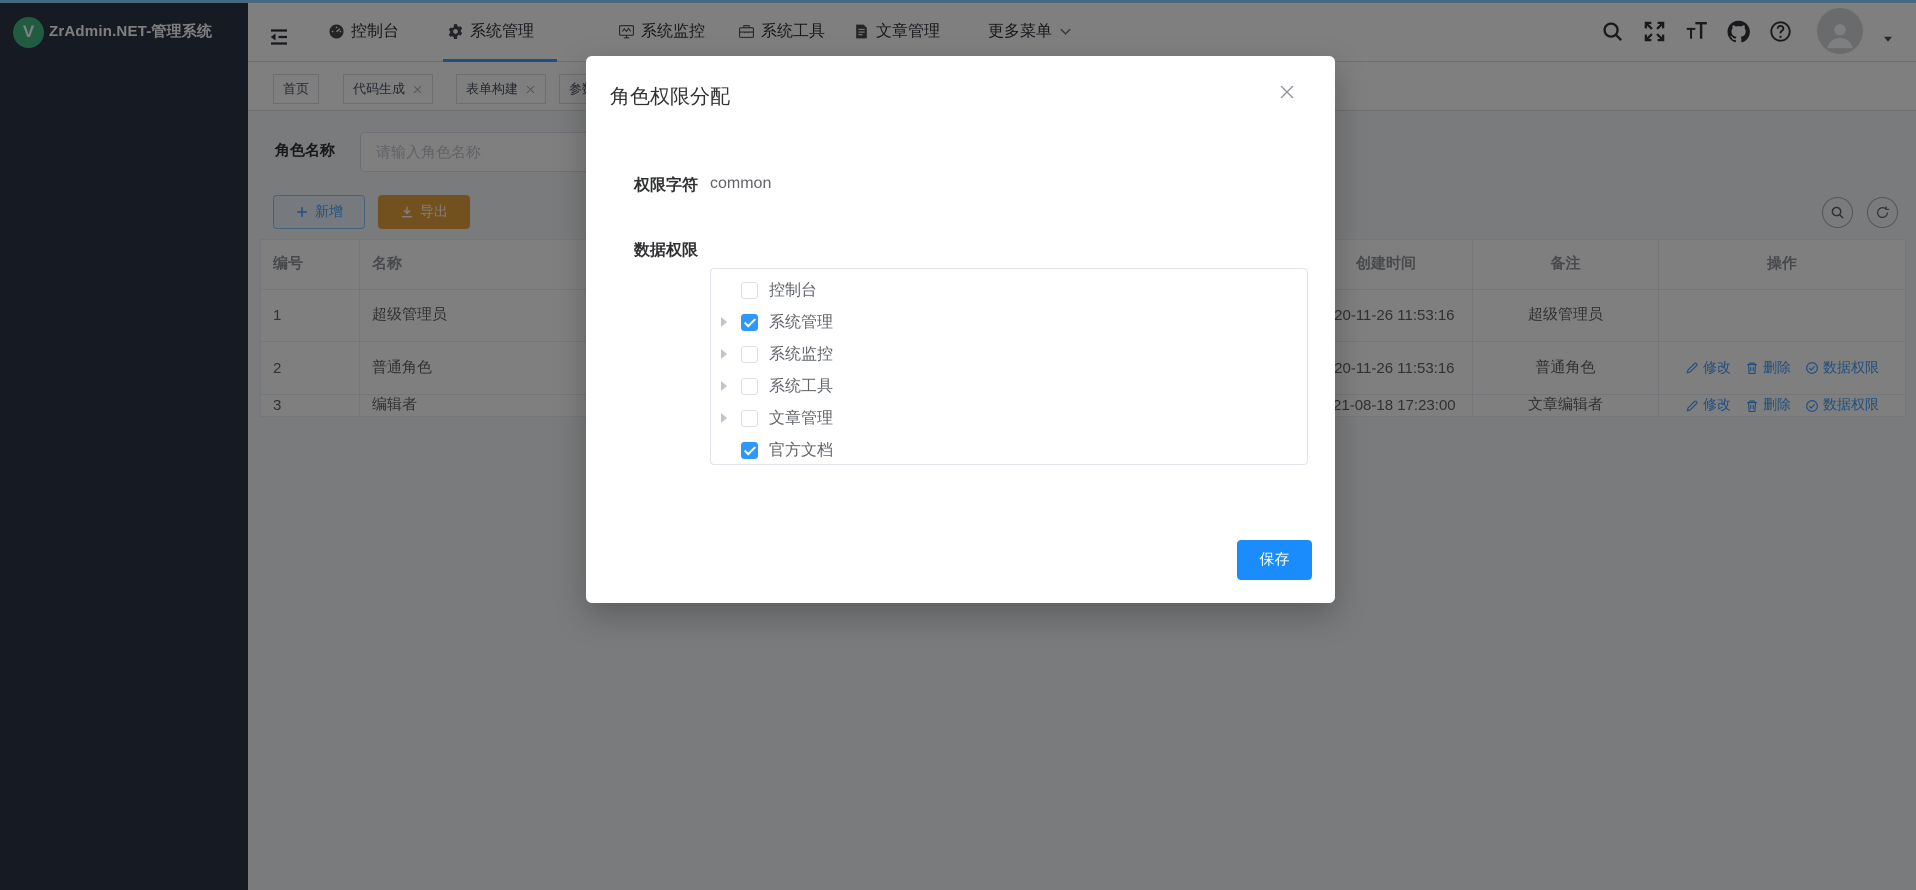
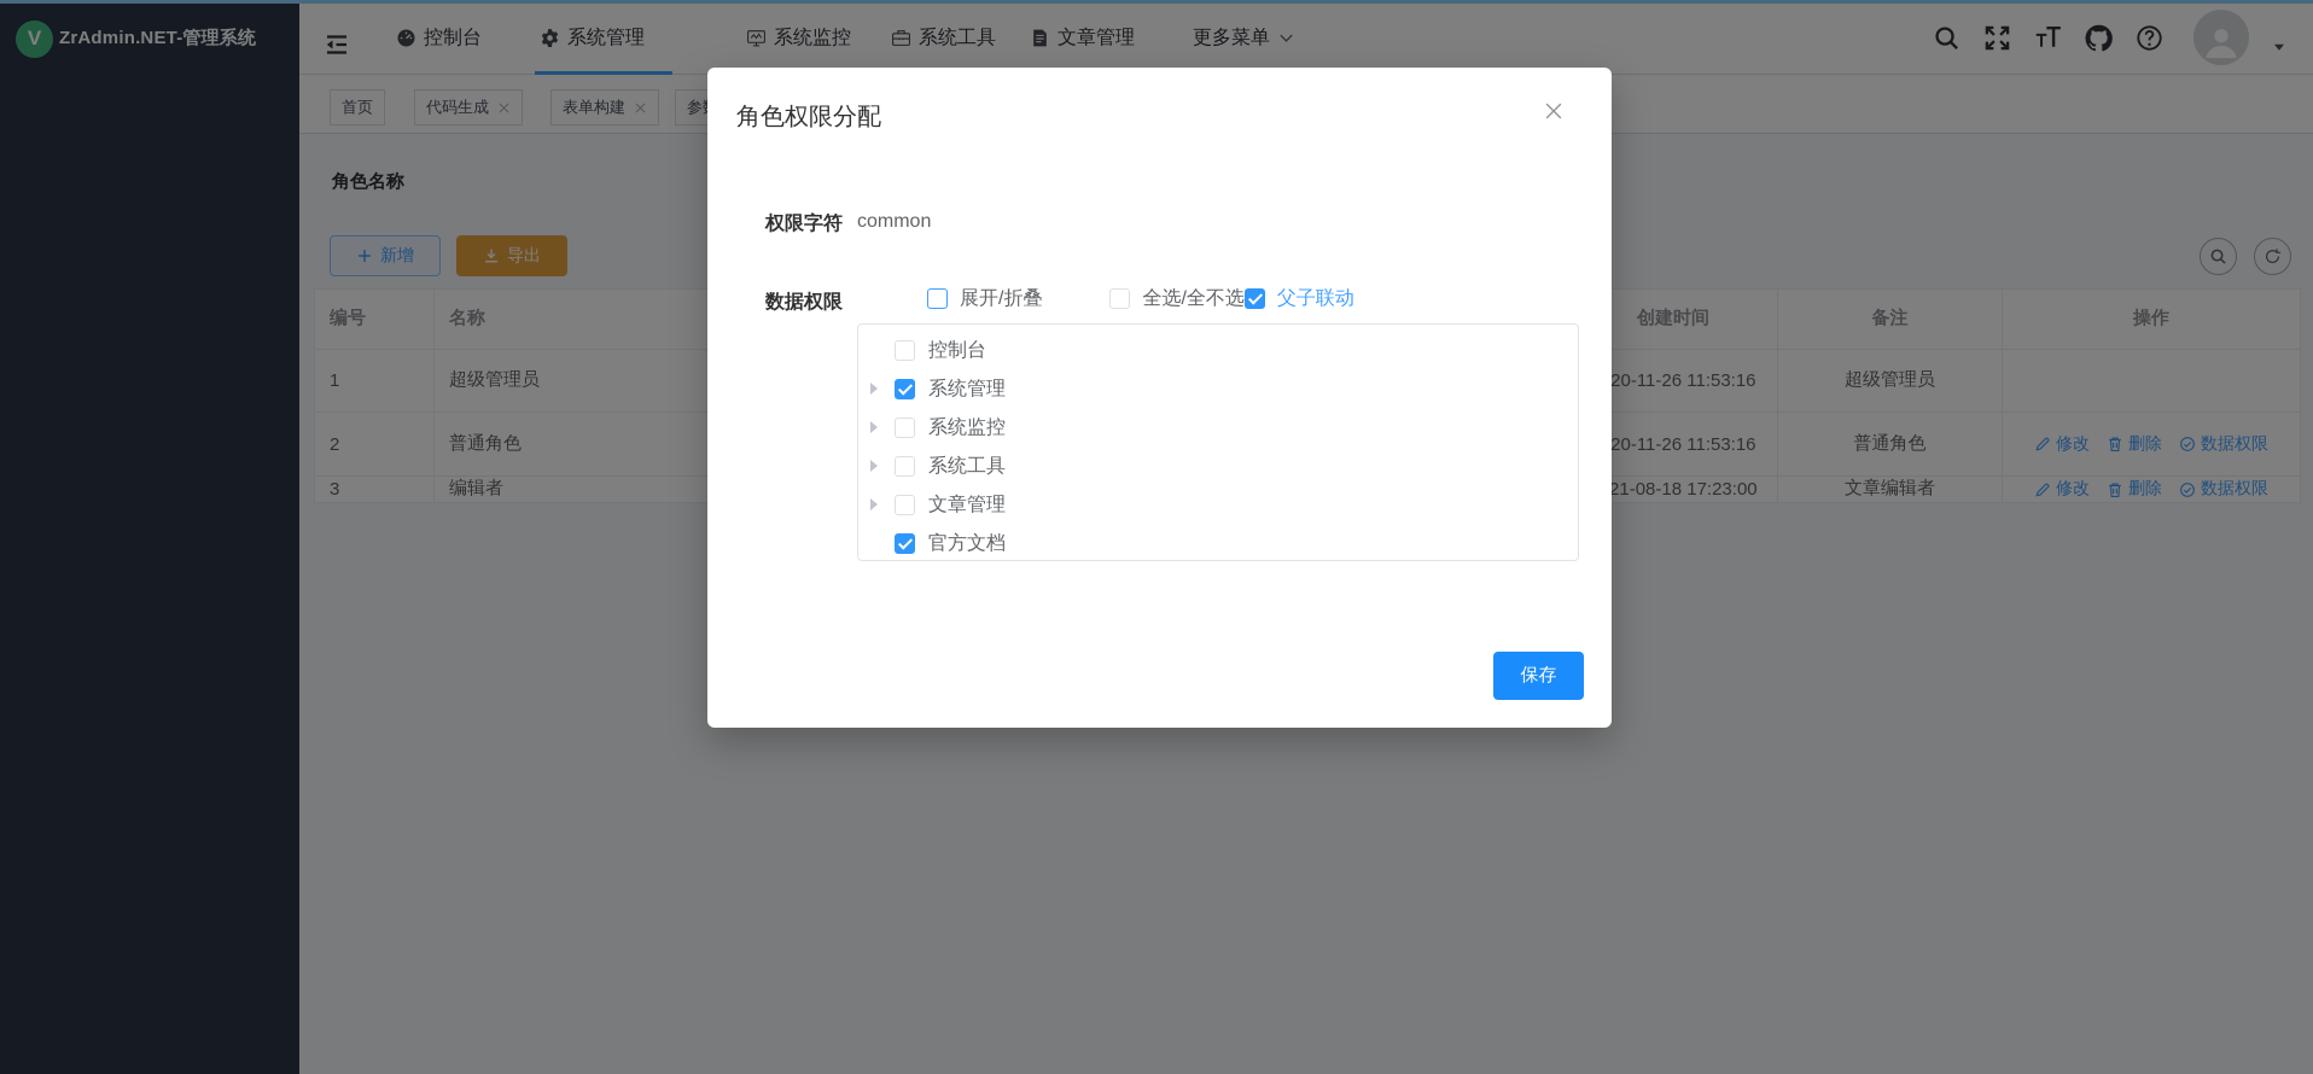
  V
  ZrAdmin.NET-管理系统
  控制台
  系统管理
  系统监控
  系统工具
  文章管理
  更多菜单
  首页
  代码生成
  表单构建
  角色名称
- 请输入角色名称
  新增
  导出
  编号	名称		创建时间	备注	操作
  1	超级管理员		20-11-26 11:53:16	超级管理员
  2	普通角色		20-11-26 11:53:16	普通角色	修改 删除 数据权限
  3	编辑者		21-08-18 17:23:00	文章编辑者	修改 删除 数据权限
  角色权限分配
  权限字符
  common
  数据权限
+ 展开/折叠
+ 全选/全不选
+ 父子联动
  控制台
  系统管理
  系统监控
  系统工具
  文章管理
  官方文档
  保存
